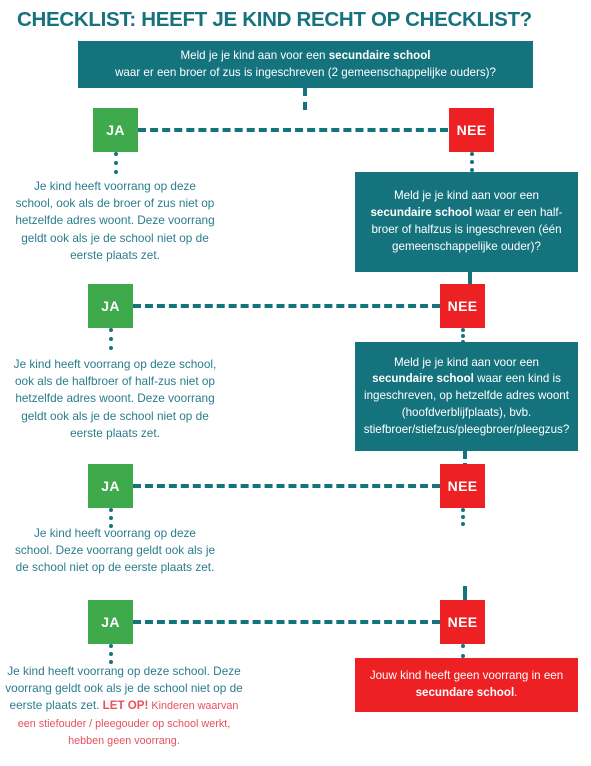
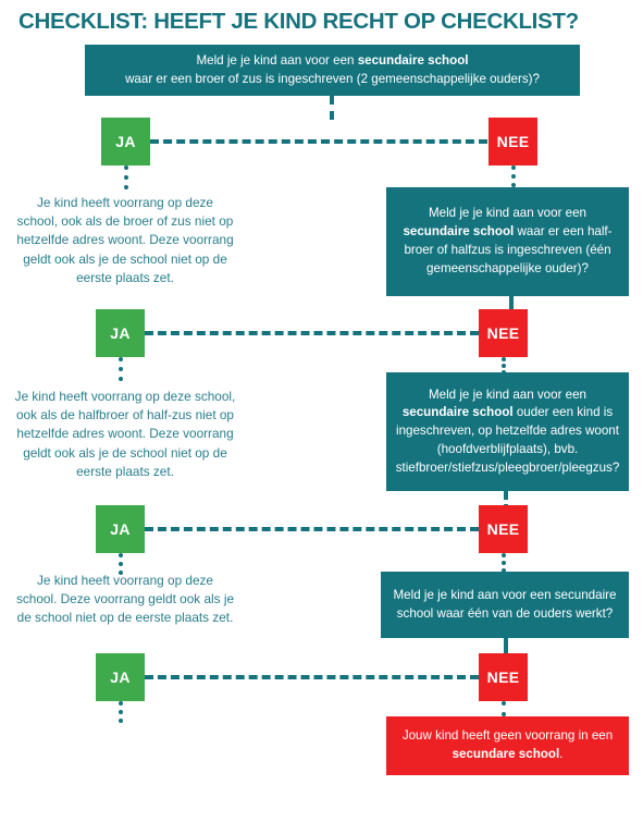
  CHECKLIST: HEEFT JE KIND RECHT OP CHECKLIST?
  Meld je je kind aan voor een secundaire school
  waar er een broer of zus is ingeschreven (2 gemeenschappelijke ouders)?
  JA
  NEE
  Je kind heeft voorrang op deze school, ook als de broer of zus niet op hetzelfde adres woont. Deze voorrang geldt ook als je de school niet op de eerste plaats zet.
  Meld je je kind aan voor een secundaire school waar er een half-broer of halfzus is ingeschreven (één gemeenschappelijke ouder)?
  JA
  NEE
  Je kind heeft voorrang op deze school, ook als de halfbroer of half-zus niet op hetzelfde adres woont. Deze voorrang geldt ook als je de school niet op de eerste plaats zet.
- Meld je je kind aan voor een secundaire school waar een kind is ingeschreven, op hetzelfde adres woont (hoofdverblijfplaats), bvb. stiefbroer/stiefzus/pleegbroer/pleegzus?
+ Meld je je kind aan voor een secundaire school ouder een kind is ingeschreven, op hetzelfde adres woont (hoofdverblijfplaats), bvb. stiefbroer/stiefzus/pleegbroer/pleegzus?
  JA
  NEE
  Je kind heeft voorrang op deze school. Deze voorrang geldt ook als je de school niet op de eerste plaats zet.
+ Meld je je kind aan voor een secundaire school waar één van de ouders werkt?
  JA
  NEE
- Je kind heeft voorrang op deze school. Deze voorrang geldt ook als je de school niet op de eerste plaats zet. LET OP! Kinderen waarvan een stiefouder / pleegouder op school werkt, hebben geen voorrang.
  Jouw kind heeft geen voorrang in een secundare school.
